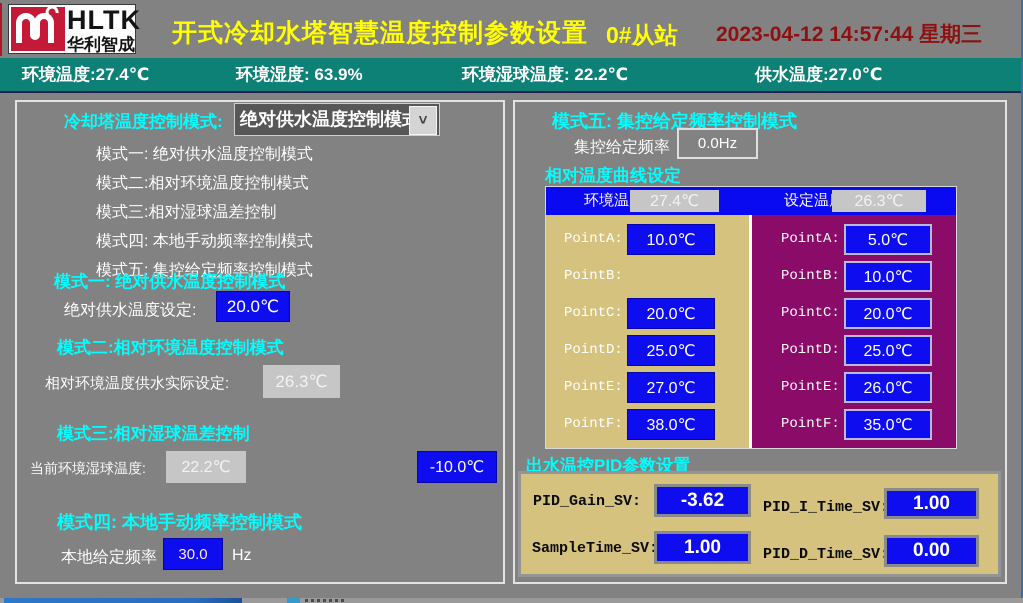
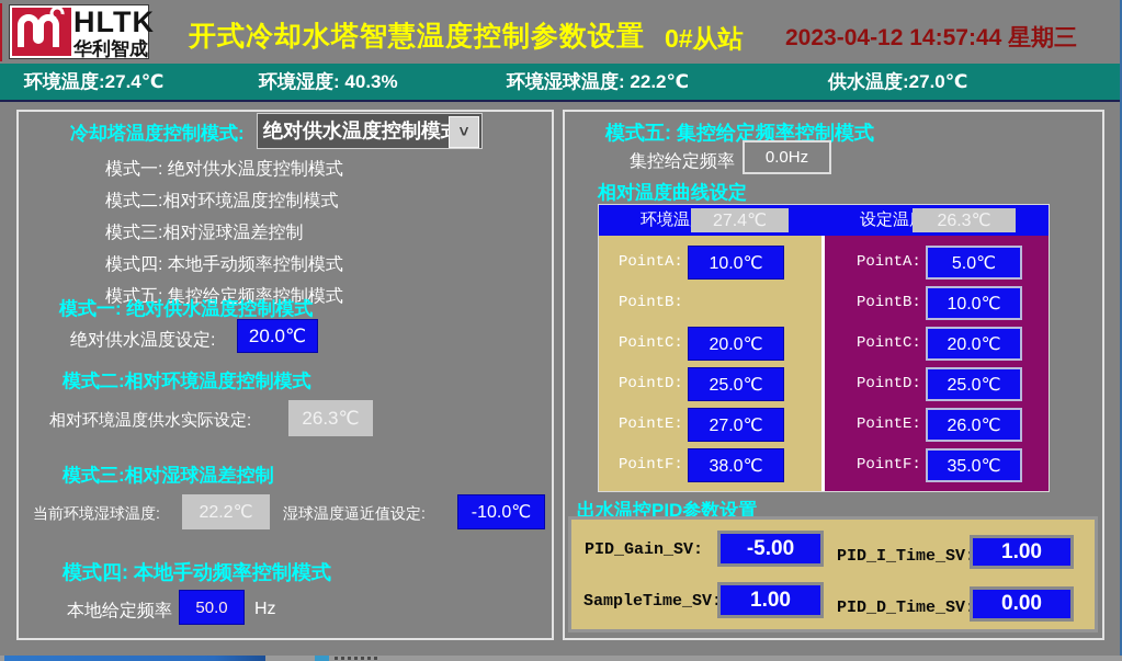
  HLTK
  华利智成
  开式冷却水塔智慧温度控制参数设置
  0#从站
  2023-04-12 14:57:44 星期三
  环境温度:27.4℃
- 环境湿度: 63.9%
+ 环境湿度: 40.3%
  环境湿球温度: 22.2℃
  供水温度:27.0℃
  冷却塔温度控制模式:
  绝对供水温度控制模
  ˅
  模式一: 绝对供水温度控制模式
  模式二:相对环境温度控制模式
  模式三:相对湿球温差控制
  模式四: 本地手动频率控制模式
  模式五: 集控给定频率控制模式
  模式一: 绝对供水温度控制模式
  绝对供水温度设定:
  20.0℃
  模式二:相对环境温度控制模式
  相对环境温度供水实际设定:
  26.3℃
  模式三:相对湿球温差控制
  当前环境湿球温度:
  22.2℃
+ 湿球温度逼近值设定:
  -10.0℃
  模式四: 本地手动频率控制模式
  本地给定频率
- 30.0
+ 50.0
  Hz
  模式五: 集控给定频率控制模式
  集控给定频率
  0.0Hz
  相对温度曲线设定
  27.4℃
  26.3℃
  PointA:
  10.0℃
  PointB:
  PointC:
  20.0℃
  PointD:
  25.0℃
  PointE:
  27.0℃
  PointF:
  38.0℃
  PointA:
  5.0℃
  PointB:
  10.0℃
  PointC:
  20.0℃
  PointD:
  25.0℃
  PointE:
  26.0℃
  PointF:
  35.0℃
  出水温控PID参数设置
  PID_Gain_SV:
- -3.62
+ -5.00
  PID_I_Time_SV
  1.00
  SampleTime_SV
  1.00
  PID_D_Time_SV
  0.00
